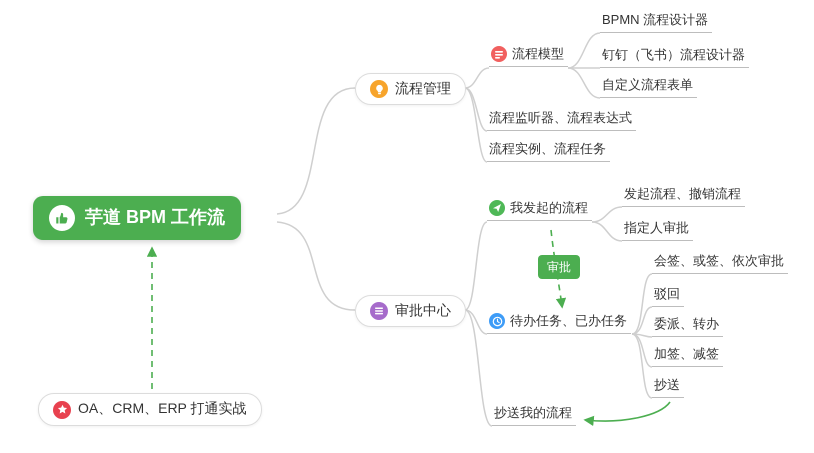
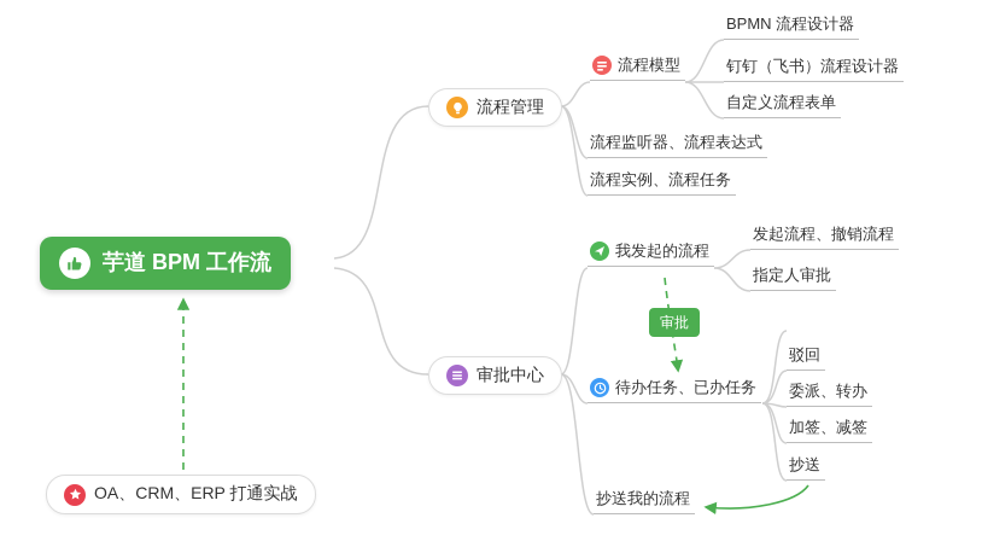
  芋道 BPM 工作流
  流程管理
  流程模型
  BPMN 流程设计器
  钉钉（飞书）流程设计器
  自定义流程表单
  流程监听器、流程表达式
  流程实例、流程任务
  审批中心
  我发起的流程
  发起流程、撤销流程
  指定人审批
  审批
  待办任务、已办任务
- 会签、或签、依次审批
  驳回
  委派、转办
  加签、减签
  抄送
  抄送我的流程
  OA、CRM、ERP 打通实战
